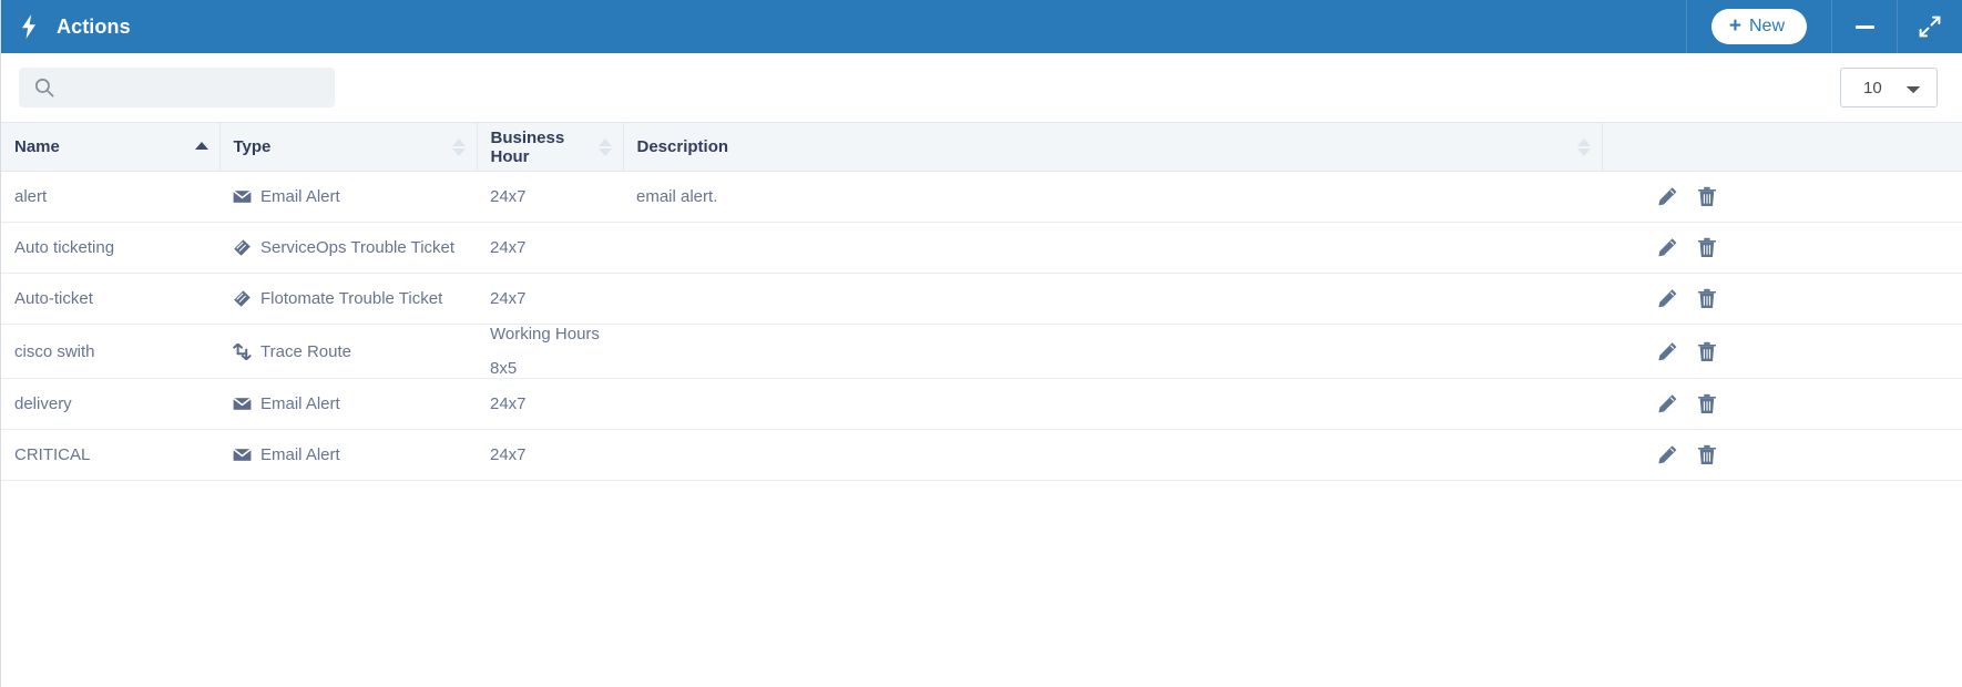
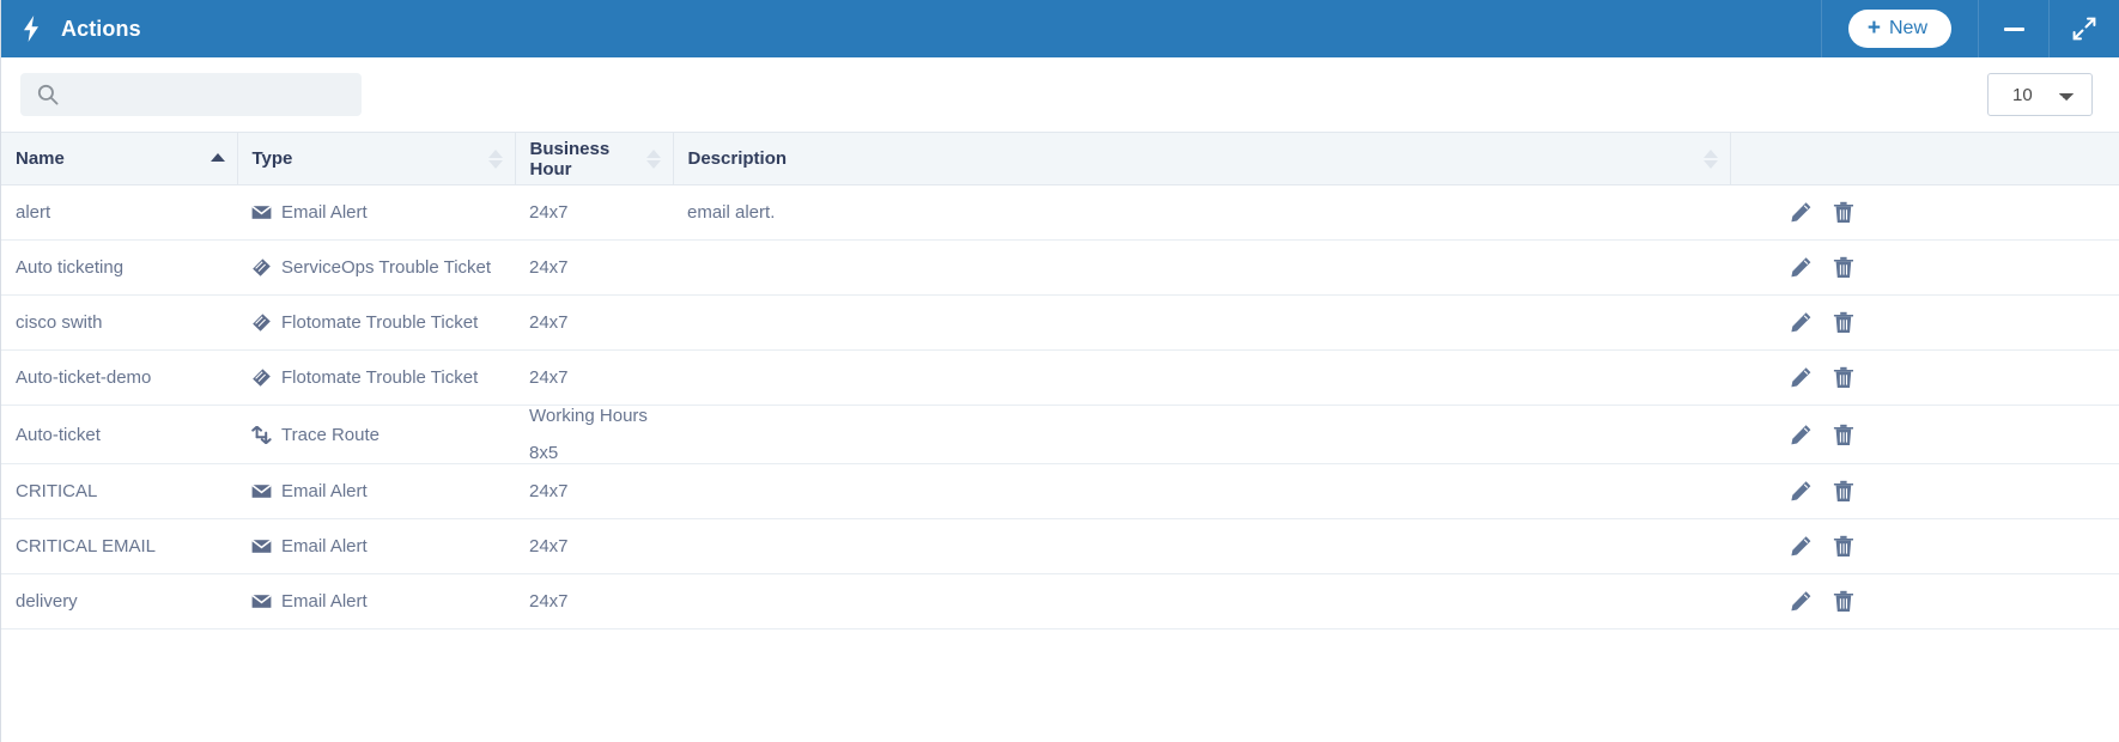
  Actions
  +
  New
  10
  Name	Type	Business Hour	Description
  alert	Email Alert	24x7	email alert.
  Auto ticketing	ServiceOps Trouble Ticket	24x7
- Auto-ticket	Flotomate Trouble Ticket	24x7
+ cisco swith	Flotomate Trouble Ticket	24x7
+ Auto-ticket-demo	Flotomate Trouble Ticket	24x7
- cisco swith	Trace Route	Working Hours8x5
+ Auto-ticket	Trace Route	Working Hours8x5
- delivery	Email Alert	24x7
+ CRITICAL	Email Alert	24x7
+ CRITICAL EMAIL	Email Alert	24x7
- CRITICAL	Email Alert	24x7
+ delivery	Email Alert	24x7
